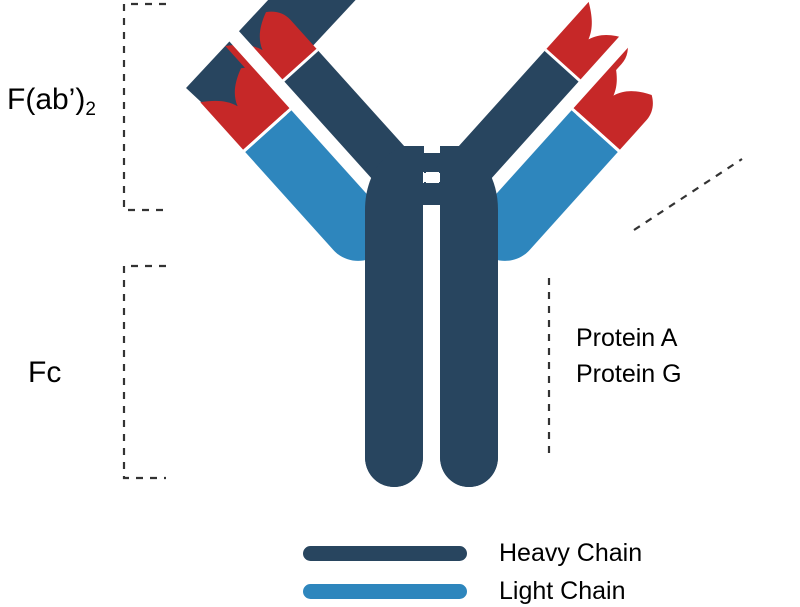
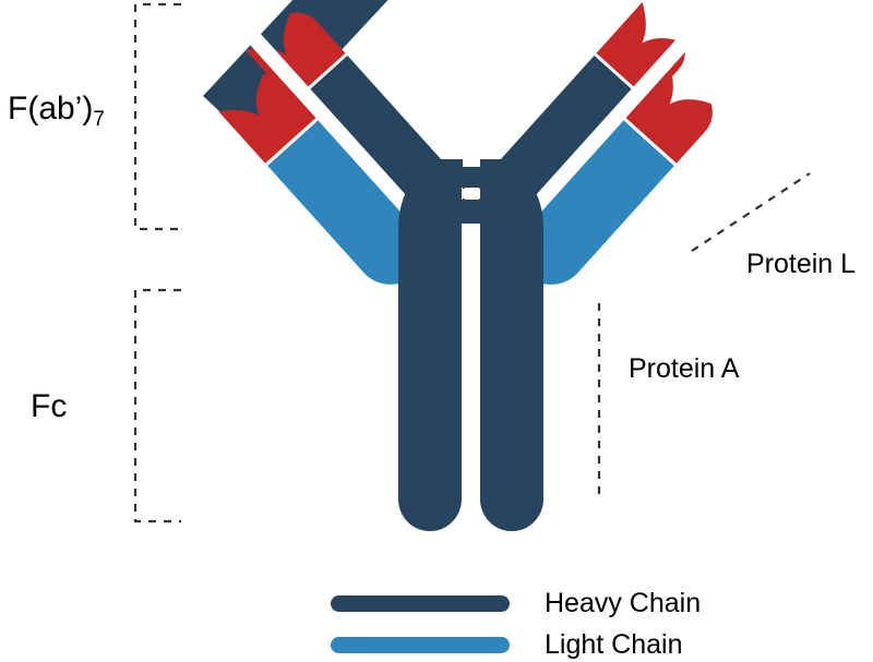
- F(ab’)2
+ F(ab’)7
  Fc
+ Protein L
  Protein A
- Protein G
  Heavy Chain
  Light Chain
